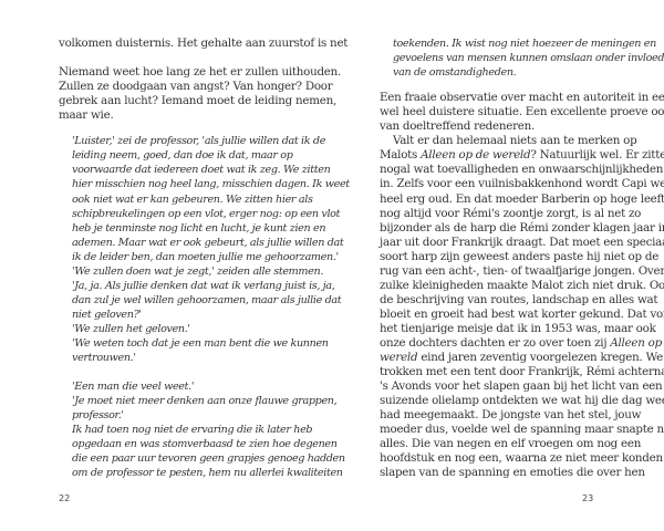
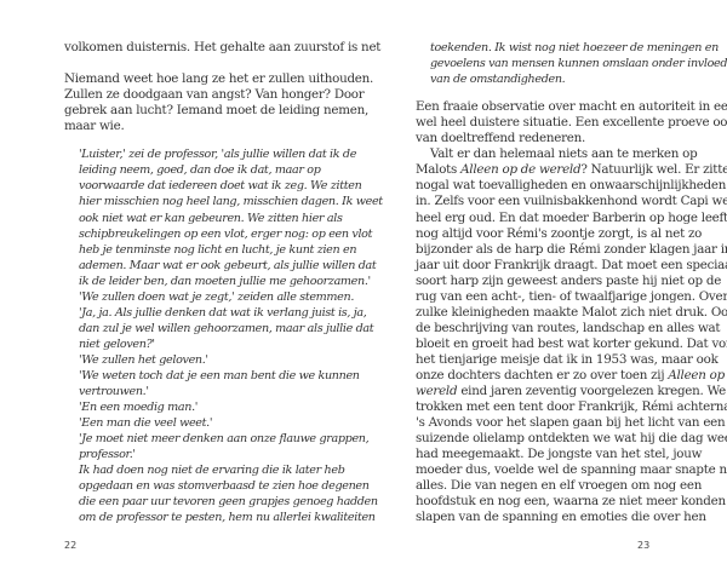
  volkomen duisternis. Het gehalte aan zuurstof is net
  Niemand weet hoe lang ze het er zullen uithouden.
  Zullen ze doodgaan van angst? Van honger? Door
  gebrek aan lucht? Iemand moet de leiding nemen,
  maar wie.
  'Luister,' zei de professor, 'als jullie willen dat ik de
  leiding neem, goed, dan doe ik dat, maar op
  voorwaarde dat iedereen doet wat ik zeg. We zitten
  hier misschien nog heel lang, misschien dagen. Ik weet
  ook niet wat er kan gebeuren. We zitten hier als
  schipbreukelingen op een vlot, erger nog: op een vlot
  heb je tenminste nog licht en lucht, je kunt zien en
  ademen. Maar wat er ook gebeurt, als jullie willen dat
  ik de leider ben, dan moeten jullie me gehoorzamen.'
  'We zullen doen wat je zegt,' zeiden alle stemmen.
  'Ja, ja. Als jullie denken dat wat ik verlang juist is, ja,
  dan zul je wel willen gehoorzamen, maar als jullie dat
  niet geloven?'
  'We zullen het geloven.'
  'We weten toch dat je een man bent die we kunnen
  vertrouwen.'
+ 'En een moedig man.'
  'Een man die veel weet.'
  'Je moet niet meer denken aan onze flauwe grappen,
  professor.'
- Ik had toen nog niet de ervaring die ik later heb
+ Ik had doen nog niet de ervaring die ik later heb
  opgedaan en was stomverbaasd te zien hoe degenen
  die een paar uur tevoren geen grapjes genoeg hadden
  om de professor te pesten, hem nu allerlei kwaliteiten
  toekenden. Ik wist nog niet hoezeer de meningen en
  gevoelens van mensen kunnen omslaan onder invloed
  van de omstandigheden.
  Een fraaie observatie over macht en autoriteit in ee
  wel heel duistere situatie. Een excellente proeve oo
  van doeltreffend redeneren.
  Valt er dan helemaal niets aan te merken op
  Malots Alleen op de wereld? Natuurlijk wel. Er zitte
  nogal wat toevalligheden en onwaarschijnlijkheden
  in. Zelfs voor een vuilnisbakkenhond wordt Capi we
  heel erg oud. En dat moeder Barberin op hoge leeft
  nog altijd voor Rémi's zoontje zorgt, is al net zo
  bijzonder als de harp die Rémi zonder klagen jaar i
  jaar uit door Frankrijk draagt. Dat moet een specia
  soort harp zijn geweest anders paste hij niet op de
  rug van een acht-, tien- of twaalfjarige jongen. Over
  zulke kleinigheden maakte Malot zich niet druk. Oo
  de beschrijving van routes, landschap en alles wat
  bloeit en groeit had best wat korter gekund. Dat vo
  het tienjarige meisje dat ik in 1953 was, maar ook
  onze dochters dachten er zo over toen zij Alleen op
  wereld eind jaren zeventig voorgelezen kregen. We
  trokken met een tent door Frankrijk, Rémi achtern
  's Avonds voor het slapen gaan bij het licht van een
  suizende olielamp ontdekten we wat hij die dag we
  had meegemaakt. De jongste van het stel, jouw
  moeder dus, voelde wel de spanning maar snapte n
  alles. Die van negen en elf vroegen om nog een
  hoofdstuk en nog een, waarna ze niet meer konden
  slapen van de spanning en emoties die over hen
  22
  23
